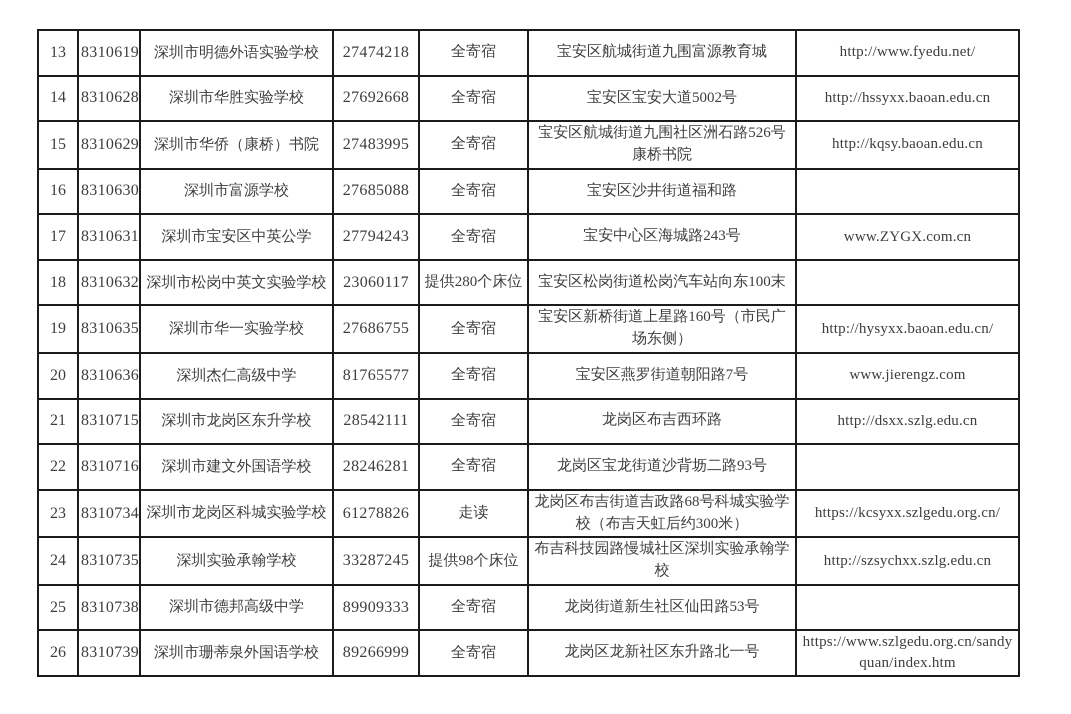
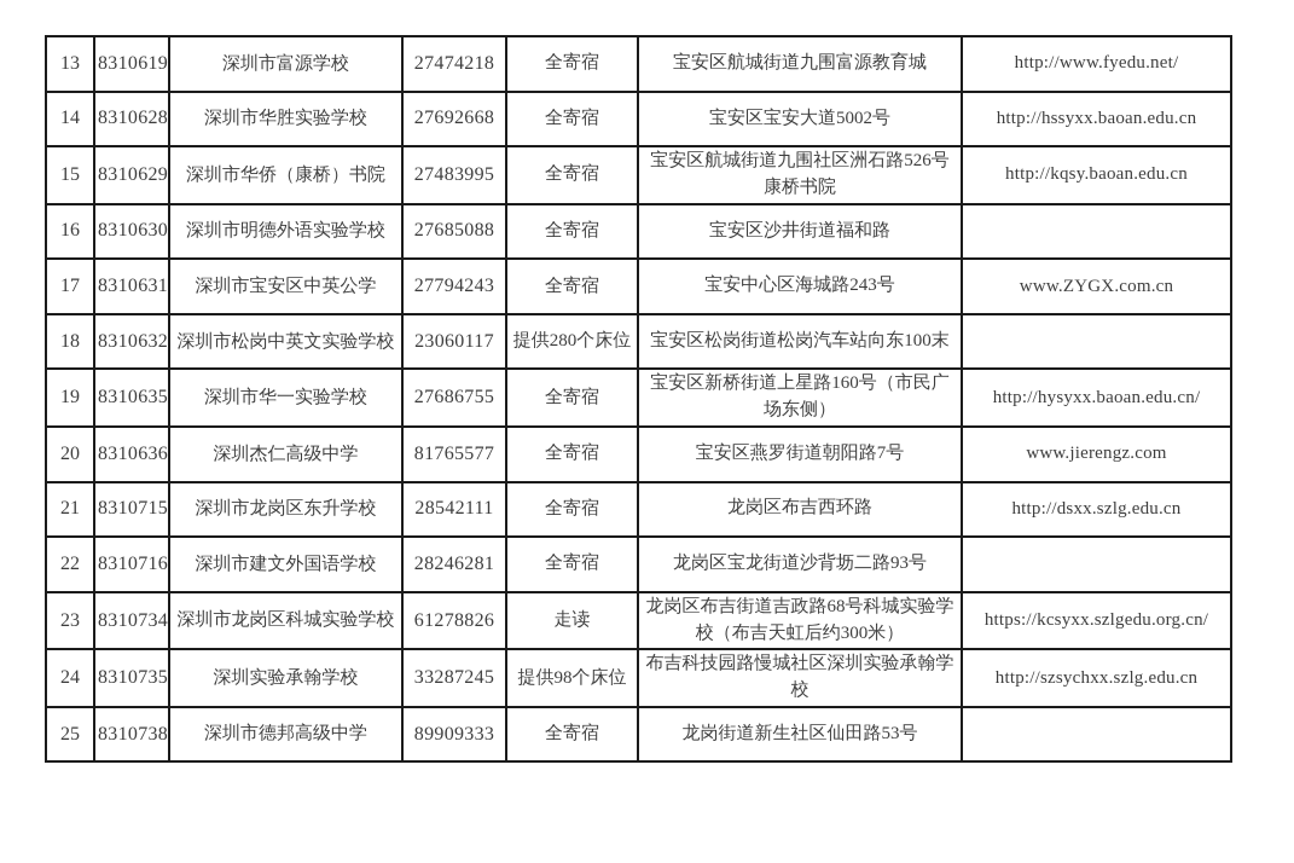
- 13	8310619	深圳市明德外语实验学校	27474218	全寄宿	宝安区航城街道九围富源教育城	http://www.fyedu.net/
+ 13	8310619	深圳市富源学校	27474218	全寄宿	宝安区航城街道九围富源教育城	http://www.fyedu.net/
  14	8310628	深圳市华胜实验学校	27692668	全寄宿	宝安区宝安大道5002号	http://hssyxx.baoan.edu.cn
  15	8310629	深圳市华侨（康桥）书院	27483995	全寄宿	宝安区航城街道九围社区洲石路526号康桥书院	http://kqsy.baoan.edu.cn
- 16	8310630	深圳市富源学校	27685088	全寄宿	宝安区沙井街道福和路
+ 16	8310630	深圳市明德外语实验学校	27685088	全寄宿	宝安区沙井街道福和路
  17	8310631	深圳市宝安区中英公学	27794243	全寄宿	宝安中心区海城路243号	www.ZYGX.com.cn
  18	8310632	深圳市松岗中英文实验学校	23060117	提供280个床位	宝安区松岗街道松岗汽车站向东100末
  19	8310635	深圳市华一实验学校	27686755	全寄宿	宝安区新桥街道上星路160号（市民广场东侧）	http://hysyxx.baoan.edu.cn/
  20	8310636	深圳杰仁高级中学	81765577	全寄宿	宝安区燕罗街道朝阳路7号	www.jierengz.com
  21	8310715	深圳市龙岗区东升学校	28542111	全寄宿	龙岗区布吉西环路	http://dsxx.szlg.edu.cn
  22	8310716	深圳市建文外国语学校	28246281	全寄宿	龙岗区宝龙街道沙背坜二路93号
  23	8310734	深圳市龙岗区科城实验学校	61278826	走读	龙岗区布吉街道吉政路68号科城实验学校（布吉天虹后约300米）	https://kcsyxx.szlgedu.org.cn/
  24	8310735	深圳实验承翰学校	33287245	提供98个床位	布吉科技园路慢城社区深圳实验承翰学校	http://szsychxx.szlg.edu.cn
  25	8310738	深圳市德邦高级中学	89909333	全寄宿	龙岗街道新生社区仙田路53号
- 26	8310739	深圳市珊蒂泉外国语学校	89266999	全寄宿	龙岗区龙新社区东升路北一号	https://www.szlgedu.org.cn/sandyquan/index.htm
